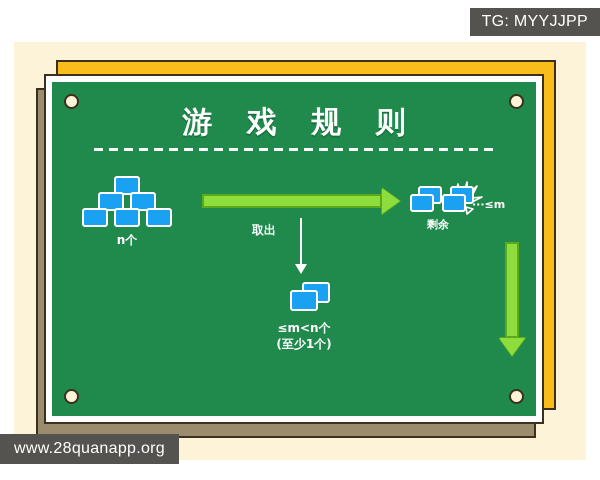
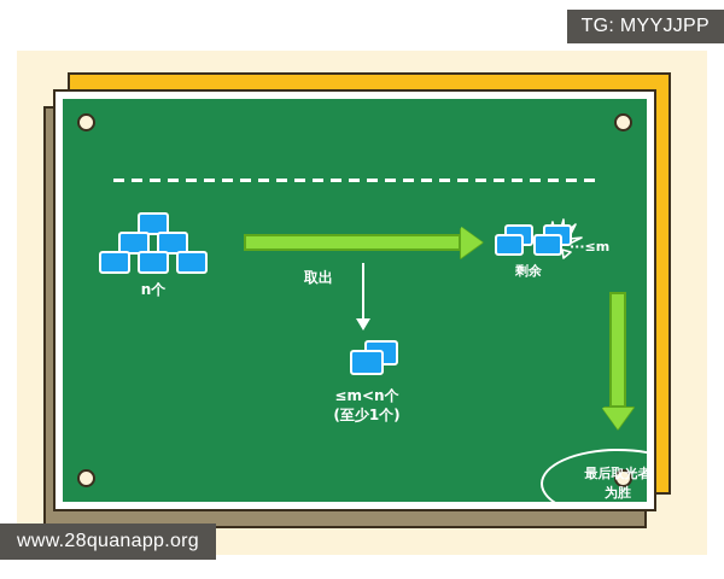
- 游 戏 规 则
  n个
  取出
  ≤m<n个
  (至少1个)
  ···≤m
  剩余
+ 最后取光者
+ 为胜
  TG: MYYJJPP
  www.28quanapp.org
